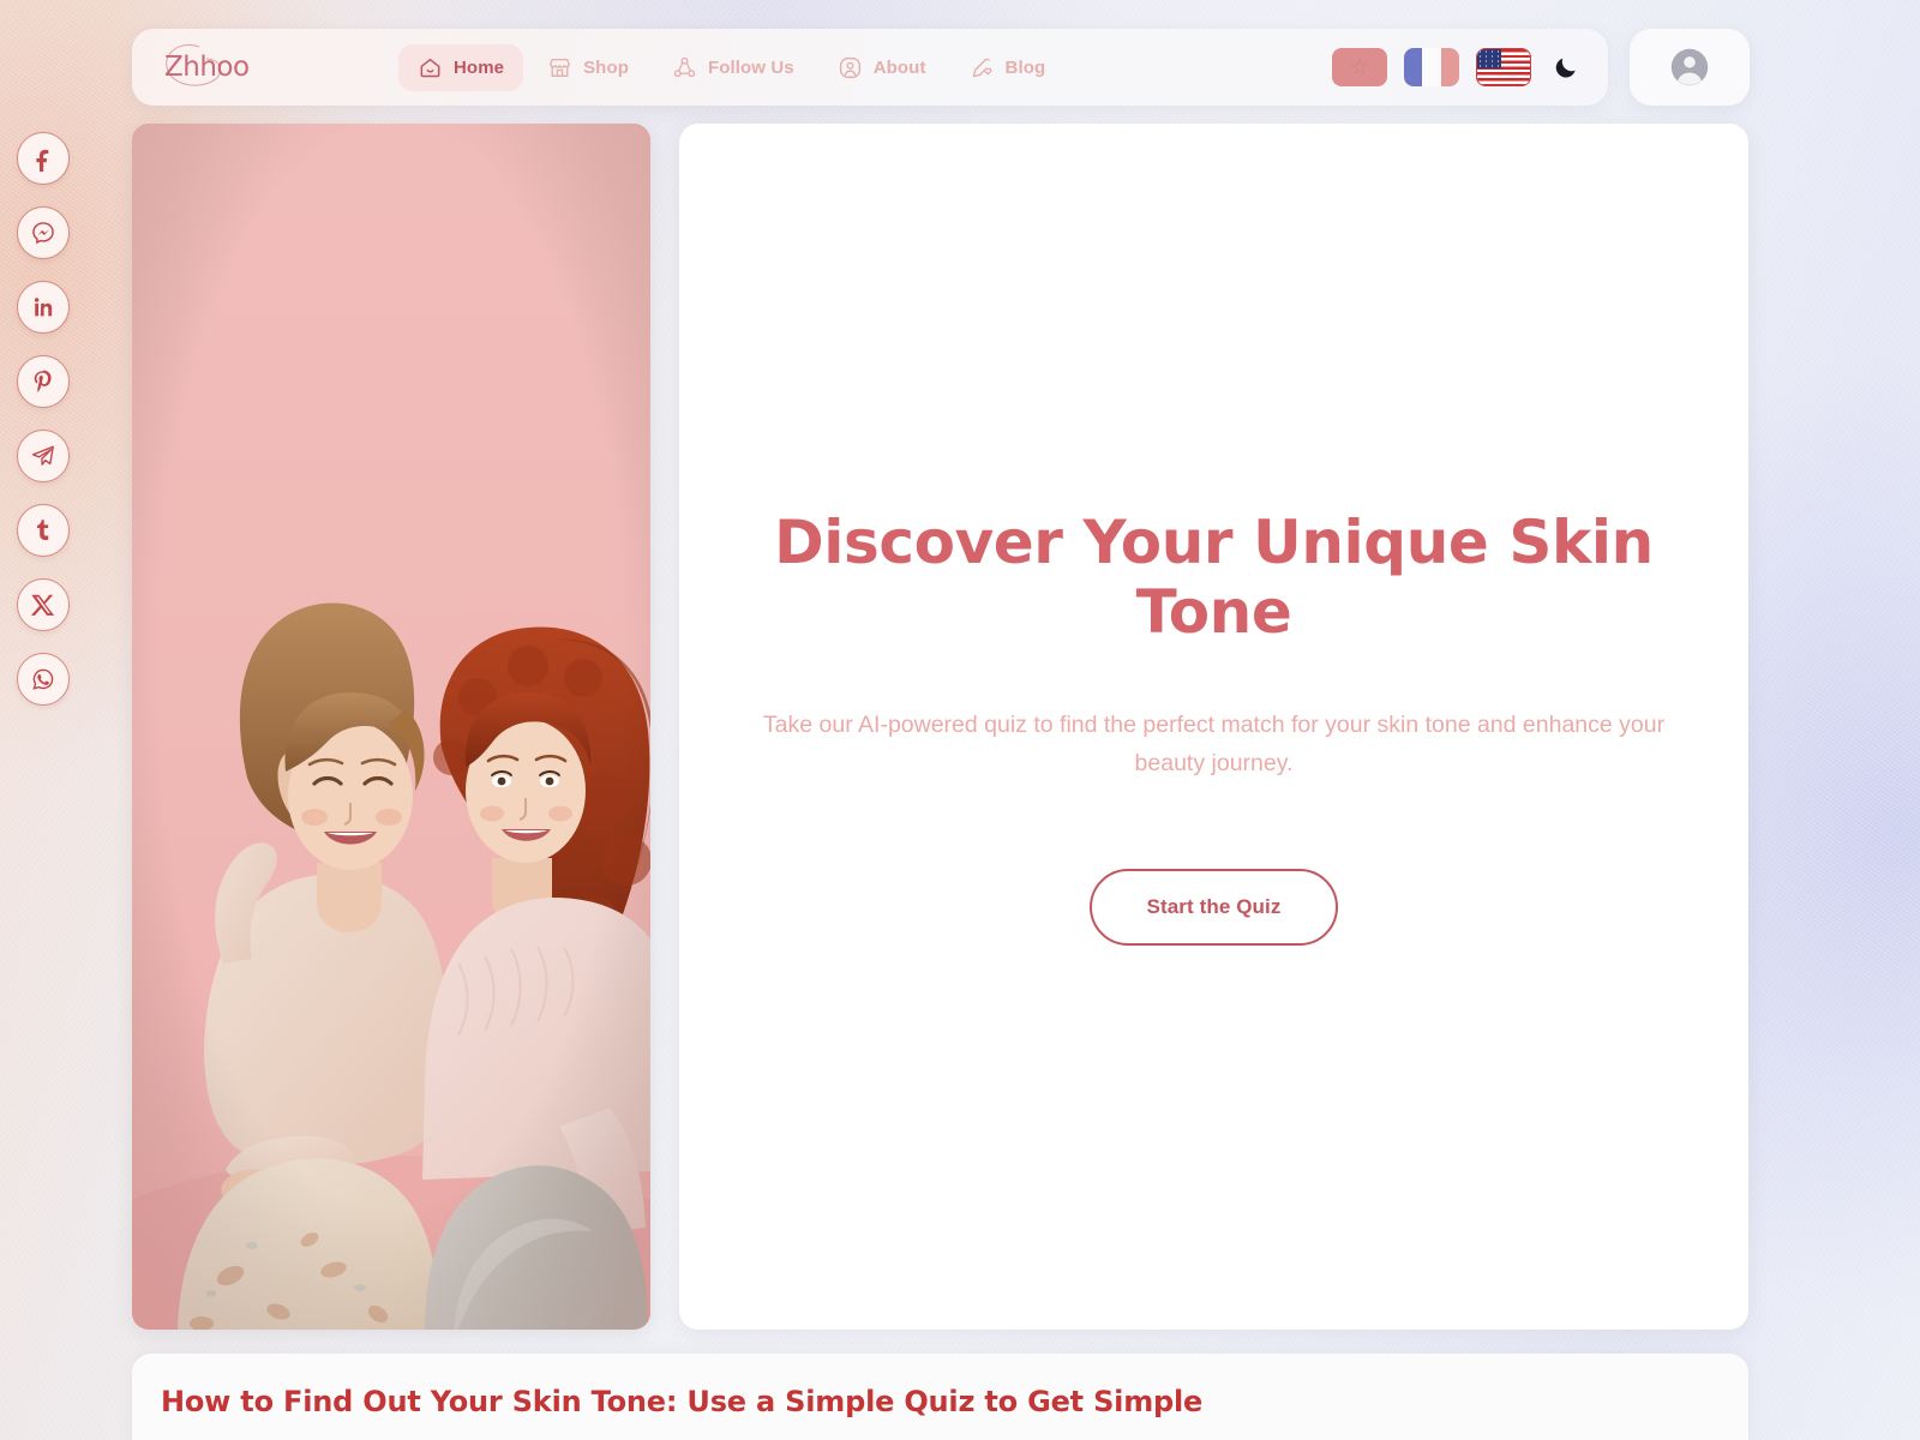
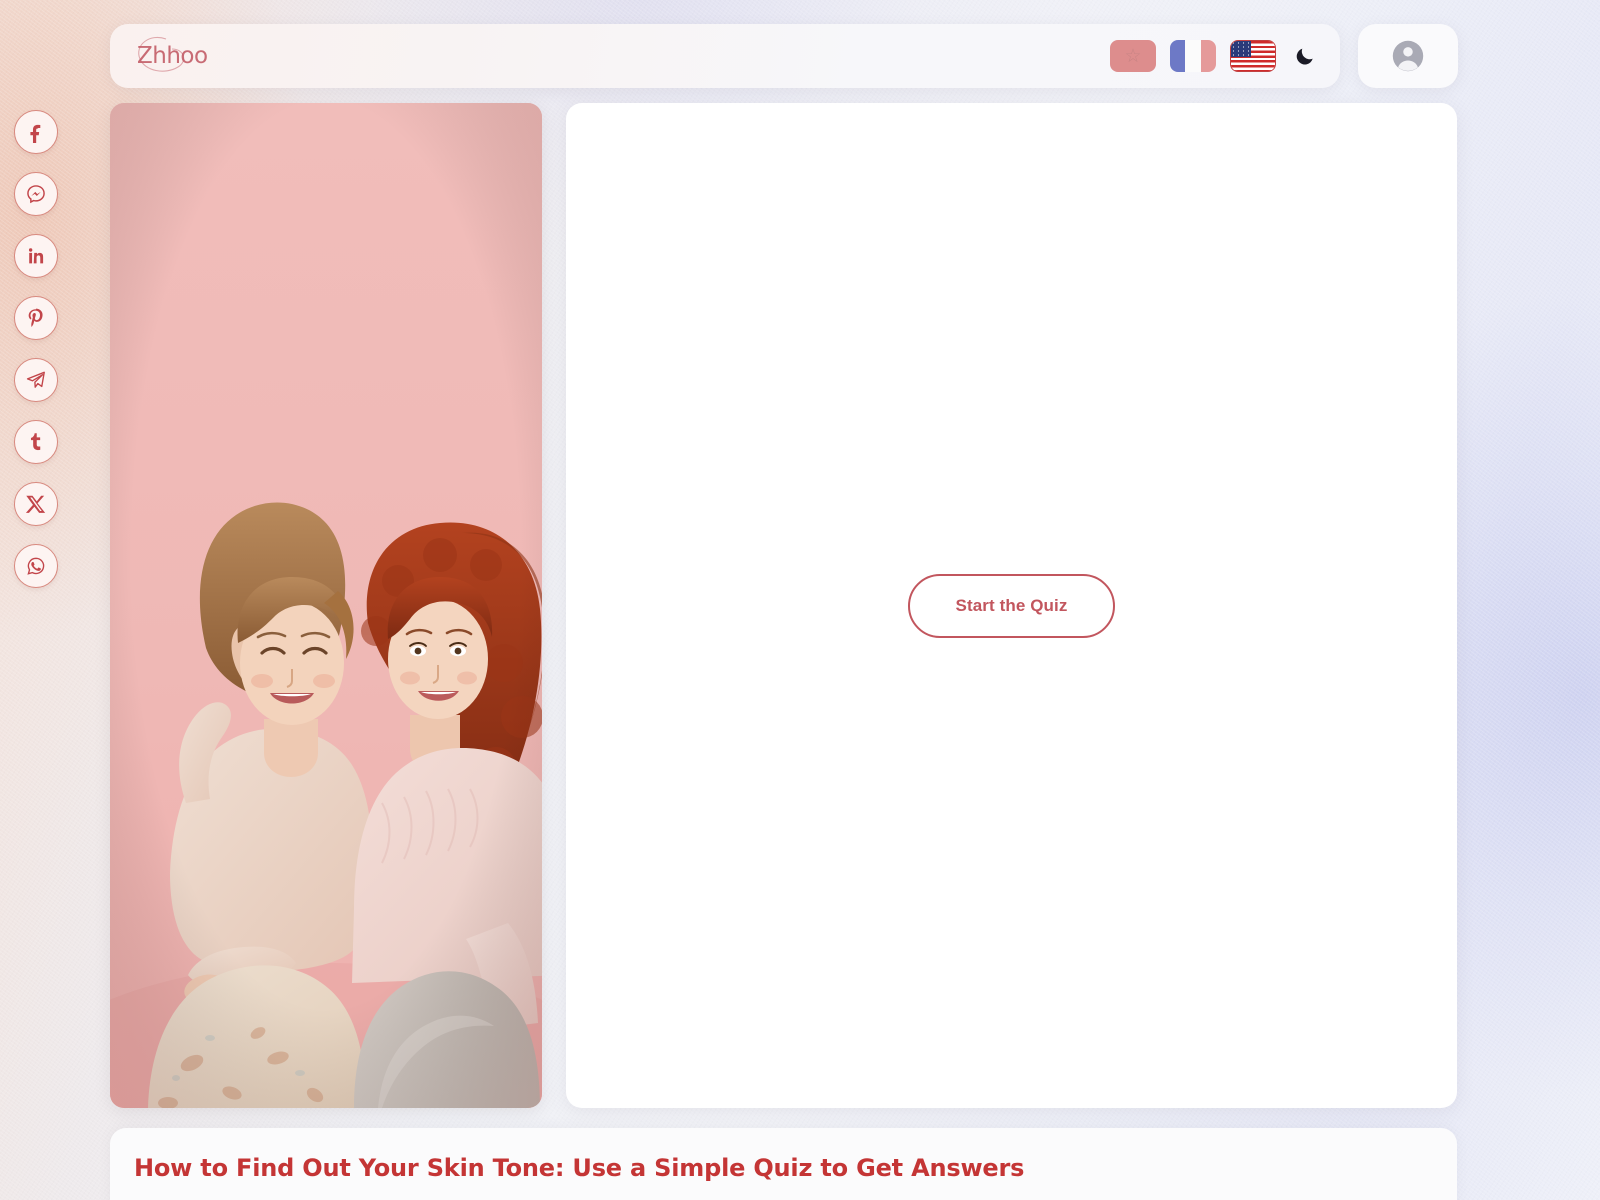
  Zhhoo
- Home
- Shop
- Follow Us
- About
- Blog
- Discover Your Unique Skin Tone
- Take our AI-powered quiz to find the perfect match for your skin tone and enhance your beauty journey.
  Start the Quiz
- How to Find Out Your Skin Tone: Use a Simple Quiz to Get Simple
+ How to Find Out Your Skin Tone: Use a Simple Quiz to Get Answers
